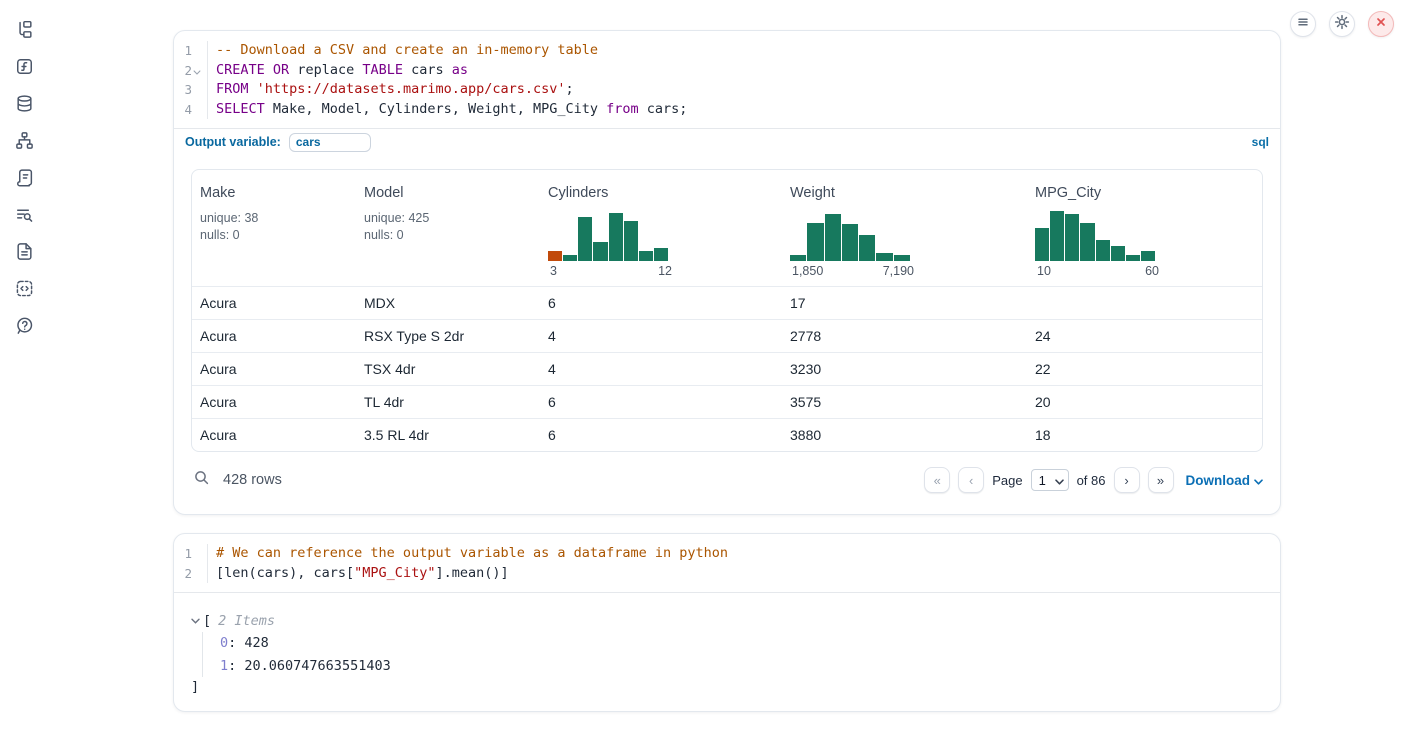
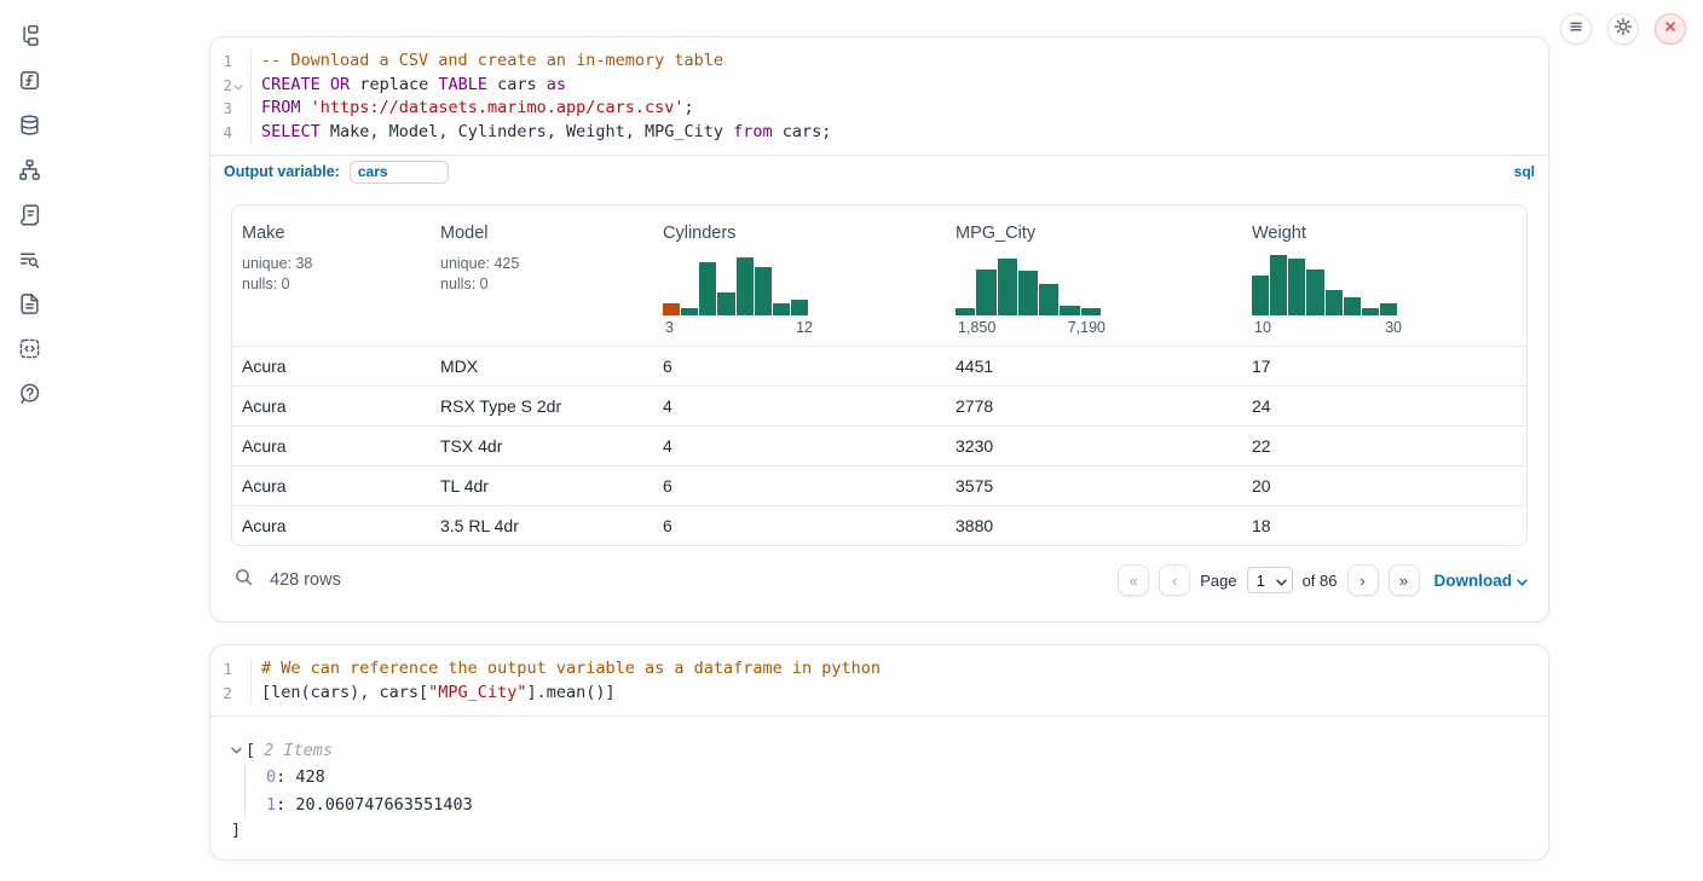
  1
  2
  3
  4
  -- Download a CSV and create an in-memory table
  CREATE OR replace TABLE cars as
  FROM 'https://datasets.marimo.app/cars.csv';
  SELECT Make, Model, Cylinders, Weight, MPG_City from cars;
  Output variable:
  cars
  sql
  Make
  unique: 38
  nulls: 0
  Model
  unique: 425
  nulls: 0
  Cylinders
  3
  12
- Weight
+ MPG_City
  1,850
  7,190
- MPG_City
+ Weight
  10
- 60
+ 30
  Acura
  MDX
  6
+ 4451
  17
  Acura
  RSX Type S 2dr
  4
  2778
  24
  Acura
  TSX 4dr
  4
  3230
  22
  Acura
  TL 4dr
  6
  3575
  20
  Acura
  3.5 RL 4dr
  6
  3880
  18
  428 rows
  «
  ‹
  Page
  1
  of 86
  ›
  »
  Download
  1
  2
  # We can reference the output variable as a dataframe in python
  [len(cars), cars["MPG_City"].mean()]
  [
  2 Items
  0: 428
  1: 20.060747663551403
  ]
